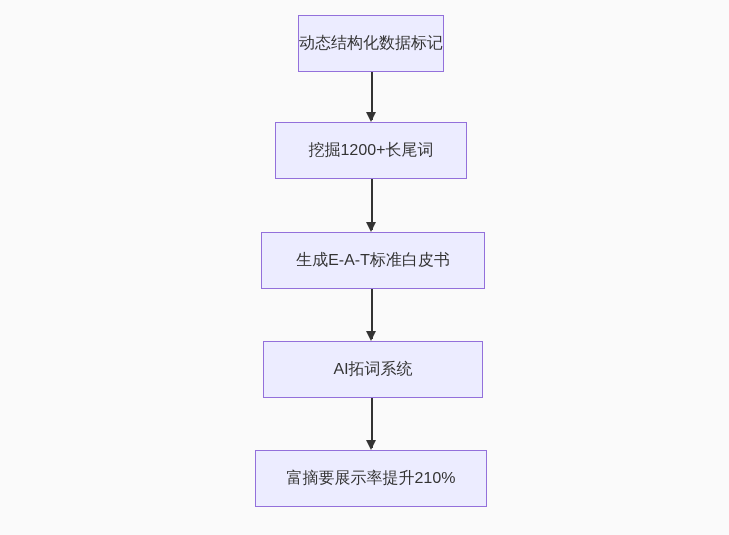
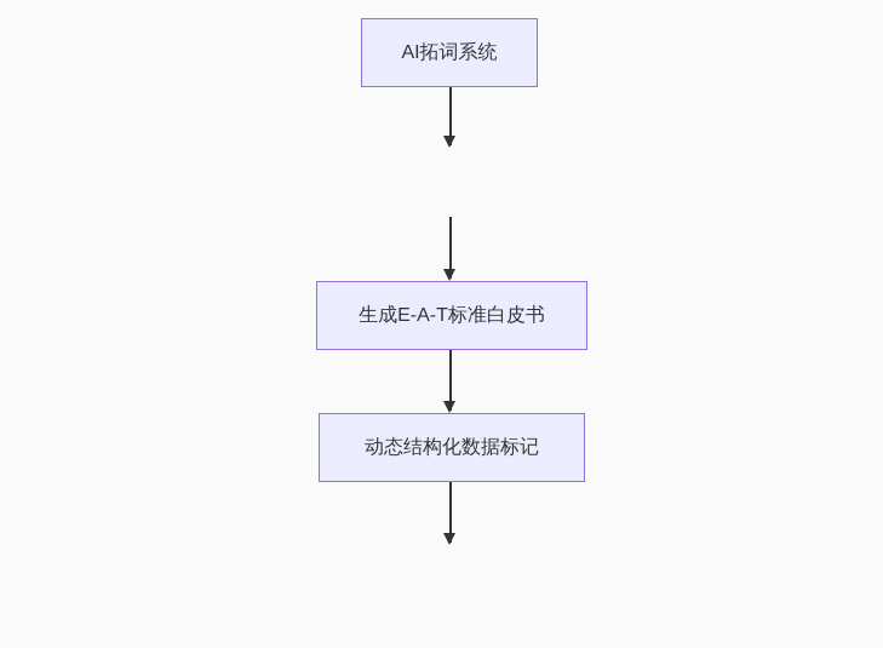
- 动态结构化数据标记
+ AI拓词系统
- 挖掘1200+长尾词
  生成E-A-T标准白皮书
- AI拓词系统
+ 动态结构化数据标记
- 富摘要展示率提升210%
